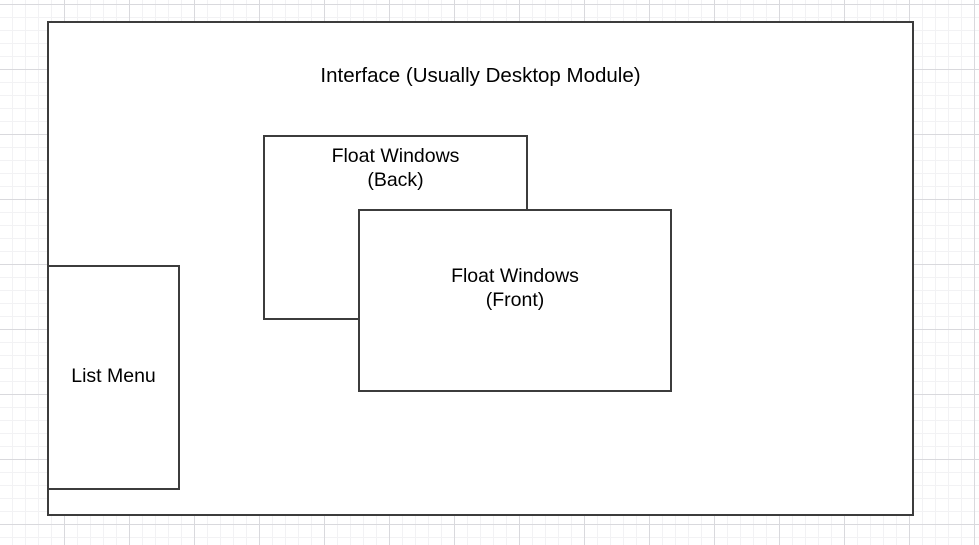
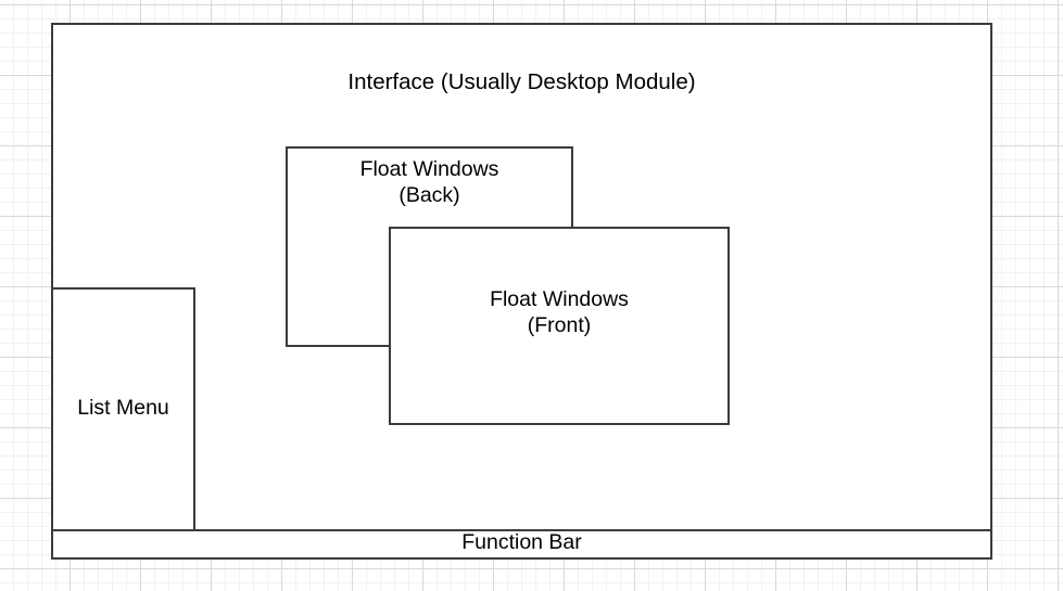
  Interface (Usually Desktop Module)
  Float Windows
  (Back)
  Float Windows
  (Front)
  List Menu
+ Function Bar
